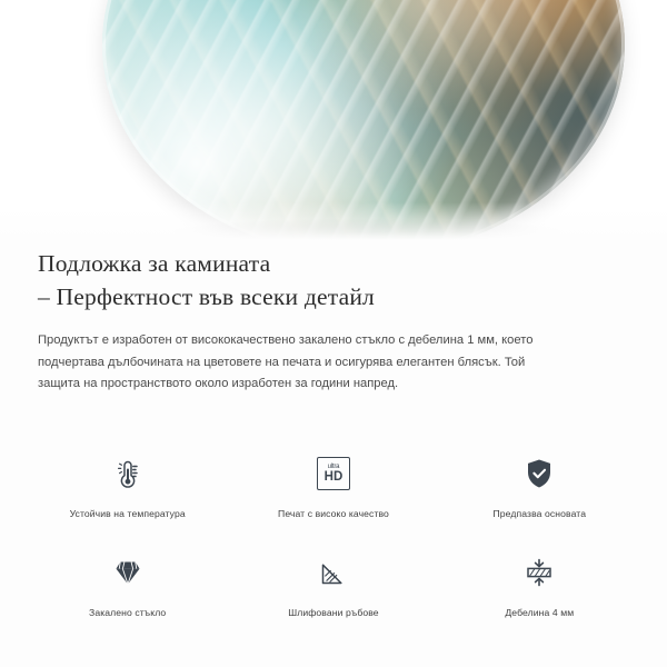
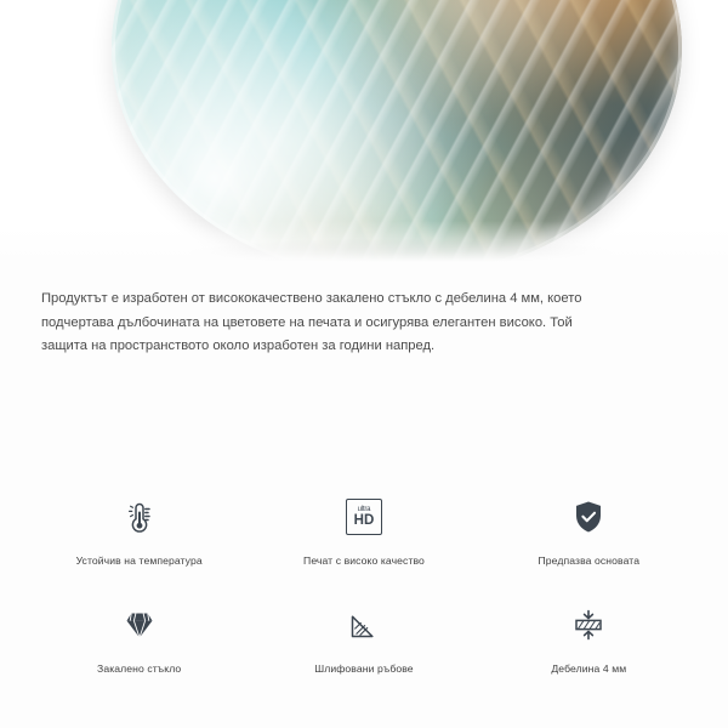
- Подложка за камината
- – Перфектност във всеки детайл
- Продуктът е изработен от висококачествено закалено стъкло с дебелина 1 мм, което
+ Продуктът е изработен от висококачествено закалено стъкло с дебелина 4 мм, което
- подчертава дълбочината на цветовете на печата и осигурява елегантен блясък. Той
+ подчертава дълбочината на цветовете на печата и осигурява елегантен високо. Той
  защита на пространството около изработен за години напред.
  Устойчив на температура
  HD
  Печат с високо качество
  Предпазва основата
  Закалено стъкло
  Шлифовани ръбове
  Дебелина 4 мм
